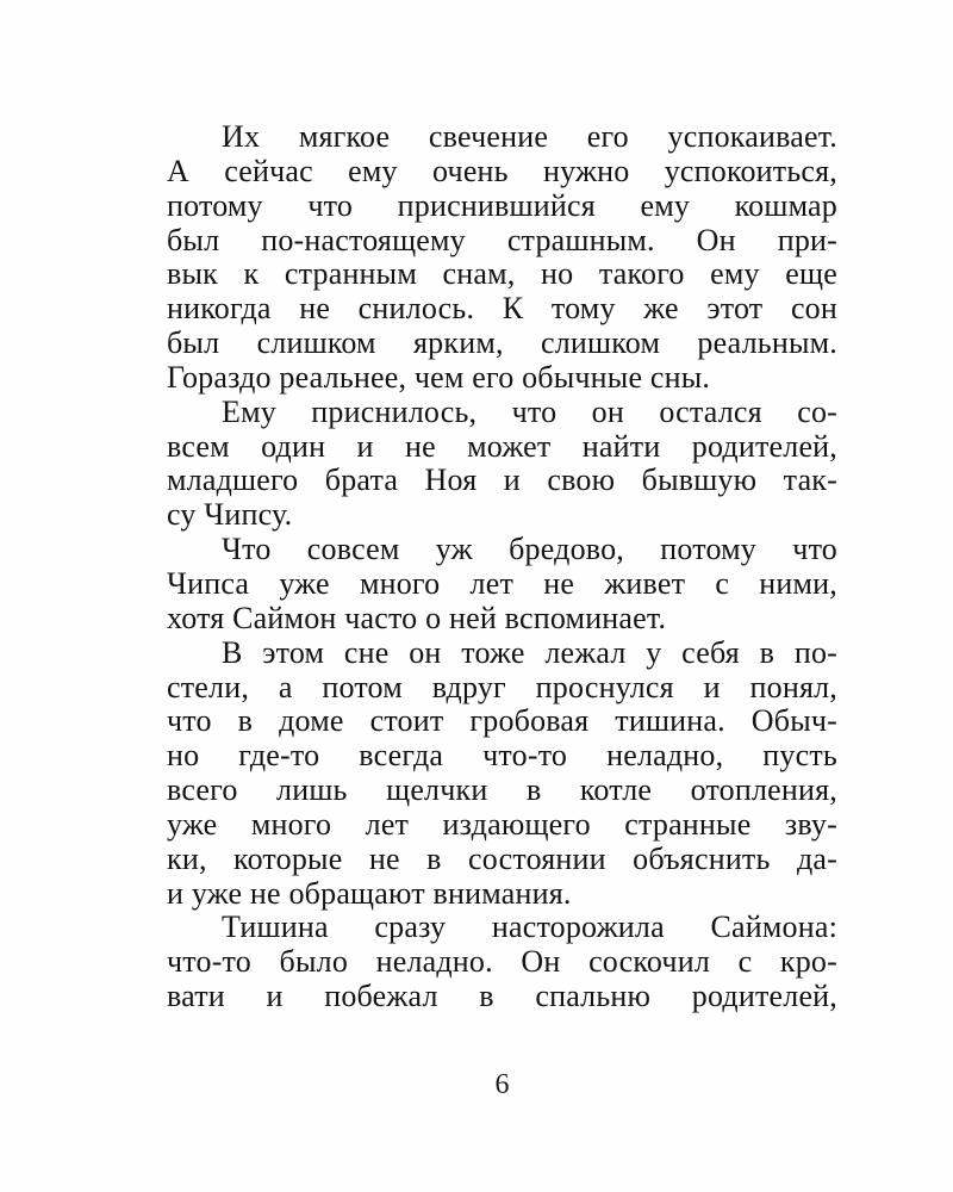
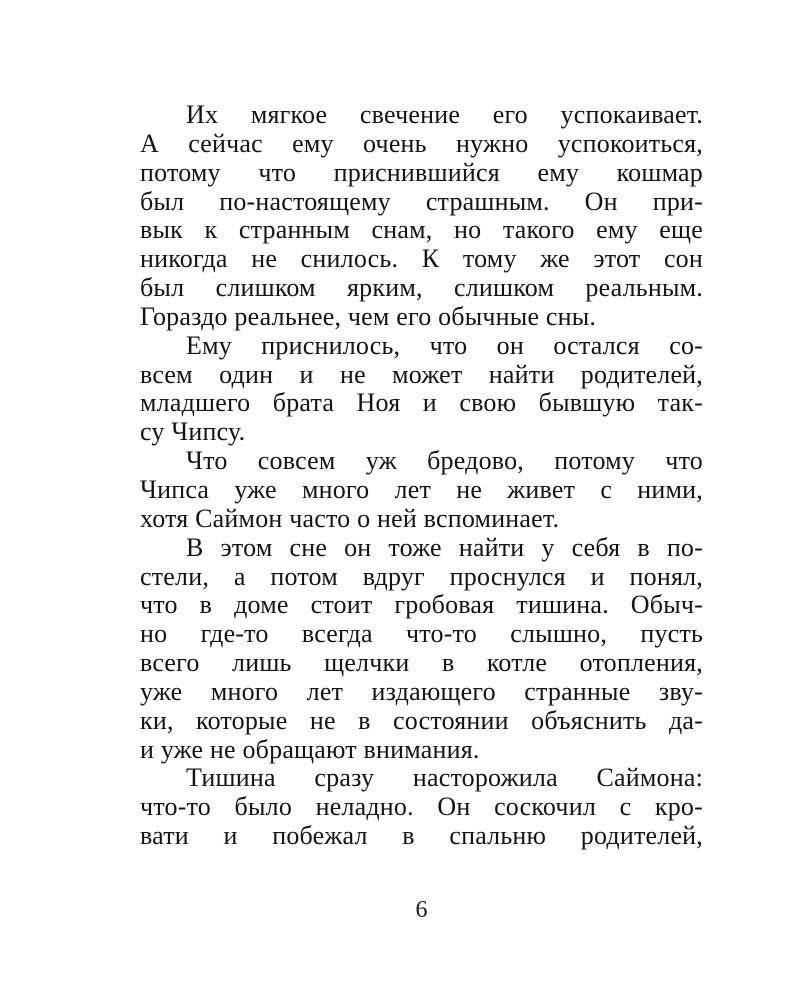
  Их мягкое свечение его успокаивает.
  А сейчас ему очень нужно успокоиться,
  потому что приснившийся ему кошмар
  был по-настоящему страшным. Он при-
  вык к странным снам, но такого ему еще
  никогда не снилось. К тому же этот сон
  был слишком ярким, слишком реальным.
  Гораздо реальнее, чем его обычные сны.
  Ему приснилось, что он остался со-
  всем один и не может найти родителей,
  младшего брата Ноя и свою бывшую так-
  су Чипсу.
  Что совсем уж бредово, потому что
  Чипса уже много лет не живет с ними,
  хотя Саймон часто о ней вспоминает.
- В этом сне он тоже лежал у себя в по-
+ В этом сне он тоже найти у себя в по-
  стели, а потом вдруг проснулся и понял,
  что в доме стоит гробовая тишина. Обыч-
- но где-то всегда что-то неладно, пусть
+ но где-то всегда что-то слышно, пусть
  всего лишь щелчки в котле отопления,
  уже много лет издающего странные зву-
  ки, которые не в состоянии объяснить да-
  и уже не обращают внимания.
  Тишина сразу насторожила Саймона:
  что-то было неладно. Он соскочил с кро-
  вати и побежал в спальню родителей,
  6
